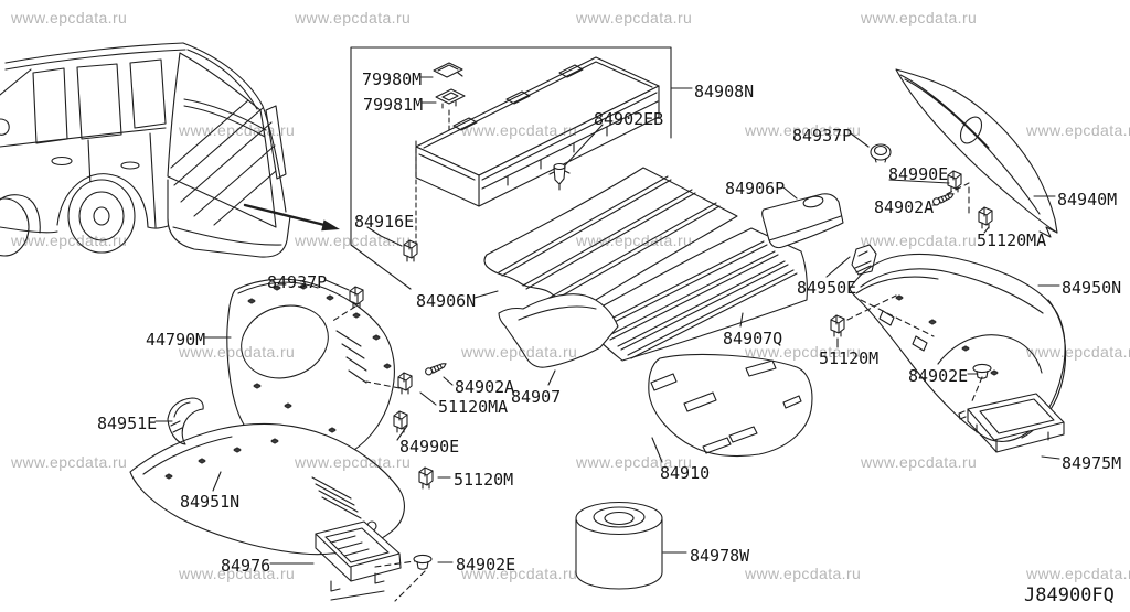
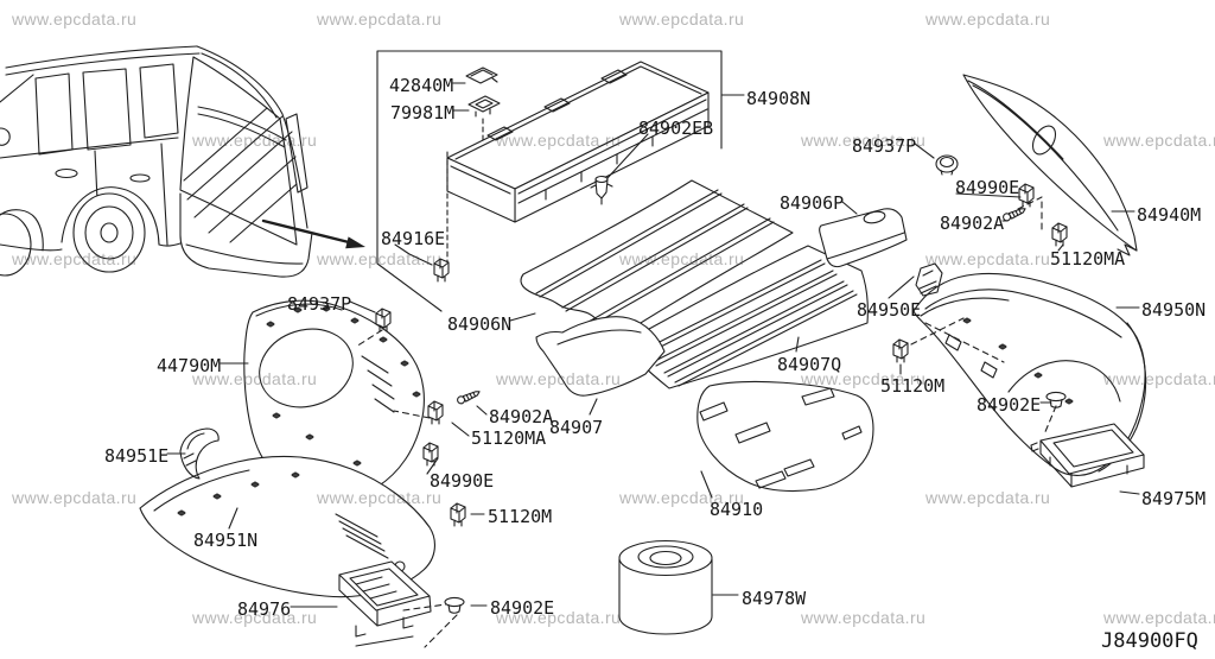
  www.epcdata.ru
  www.epcdata.ru
  www.epcdata.ru
  www.epcdata.ru
  www.epcdata.ru
  www.epcdata.ru
  www.epcdata.ru
  www.epcdata.
  www.epcdata.ru
  www.epcdata.ru
  www.epcdata.ru
  www.epcdata.ru
  www.epcdata.ru
  www.epcdata.ru
  www.epcdata.ru
  www.epcdata.
  www.epcdata.ru
  www.epcdata.ru
  www.epcdata.ru
  www.epcdata.ru
  www.epcdata.ru
  www.epcdata.ru
  www.epcdata.ru
  www.epcdata.
- 79980M
+ 42840M
  79981M
  84908N
  84902EB
  84916E
  84906N
  84937P
  44790M
  84951E
  84951N
  84976
  84902E
  84902A
  51120MA
  84990E
  51120M
  84907
  84910
  84978W
  84907Q
  84906P
  84937P
  84990E
  84902A
  51120MA
  84940M
  84950E
  51120M
  84950N
  84902E
  84975M
  J84900FQ
